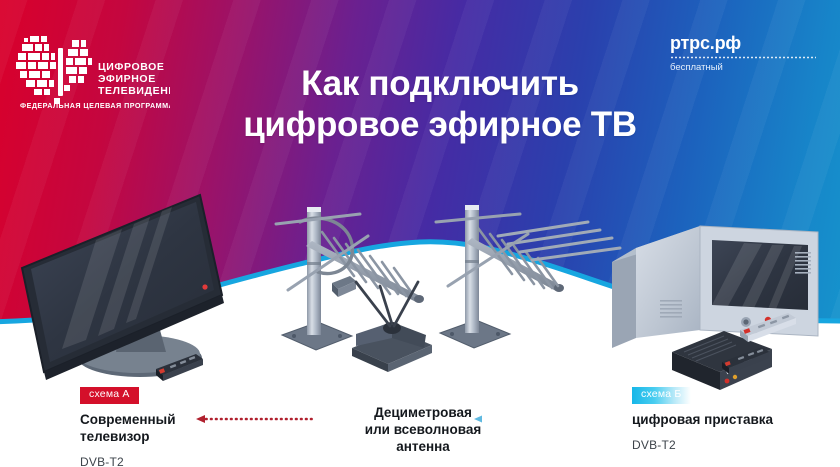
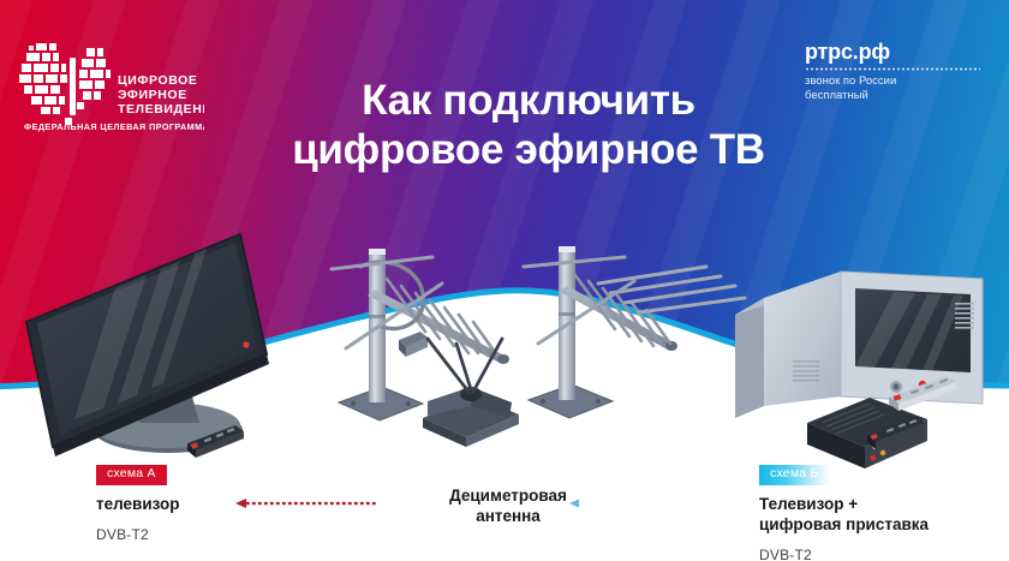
  ЦИФРОВОЕ
  ЭФИРНОЕ
  ТЕЛЕВИДЕН
  ФЕДЕРАЛЬНАЯ ЦЕЛЕВАЯ ПРОГРАММ
  ртрс.рф
+ звонок по России
  бесплатный
  Как подключить
  цифровое эфирное ТВ
  схема А
- Современный
  телевизор
  DVB-T2
  Дециметровая
- или всеволновая
  антенна
  схема Б
+ Телевизор +
  цифровая приставка
  DVB-T2
